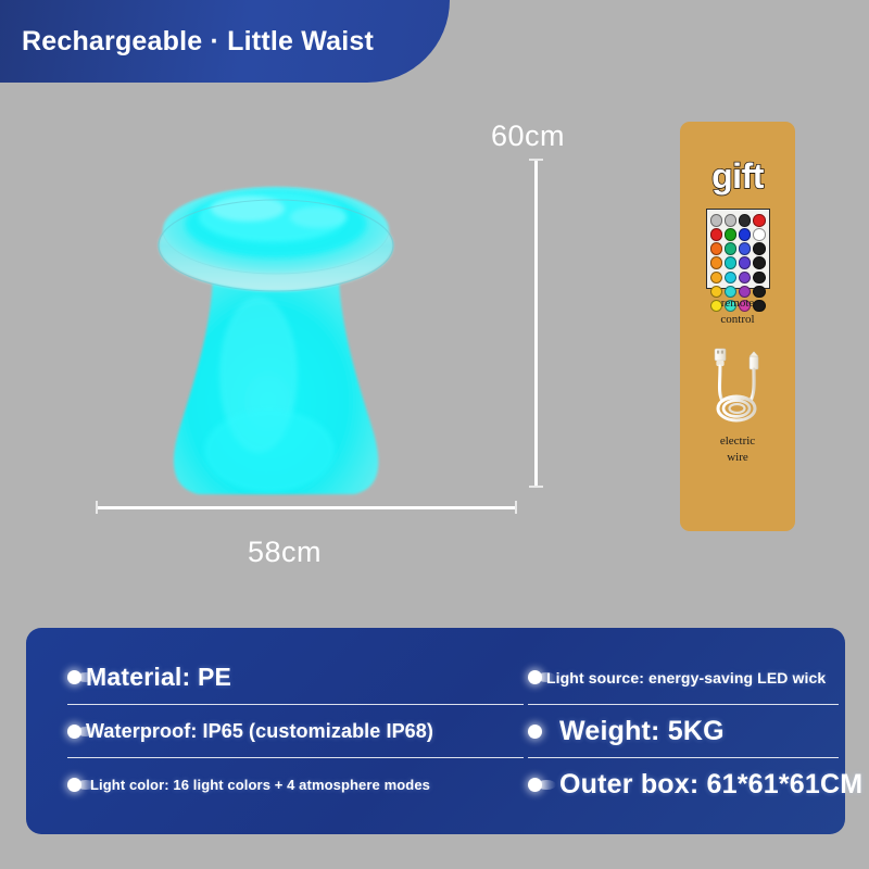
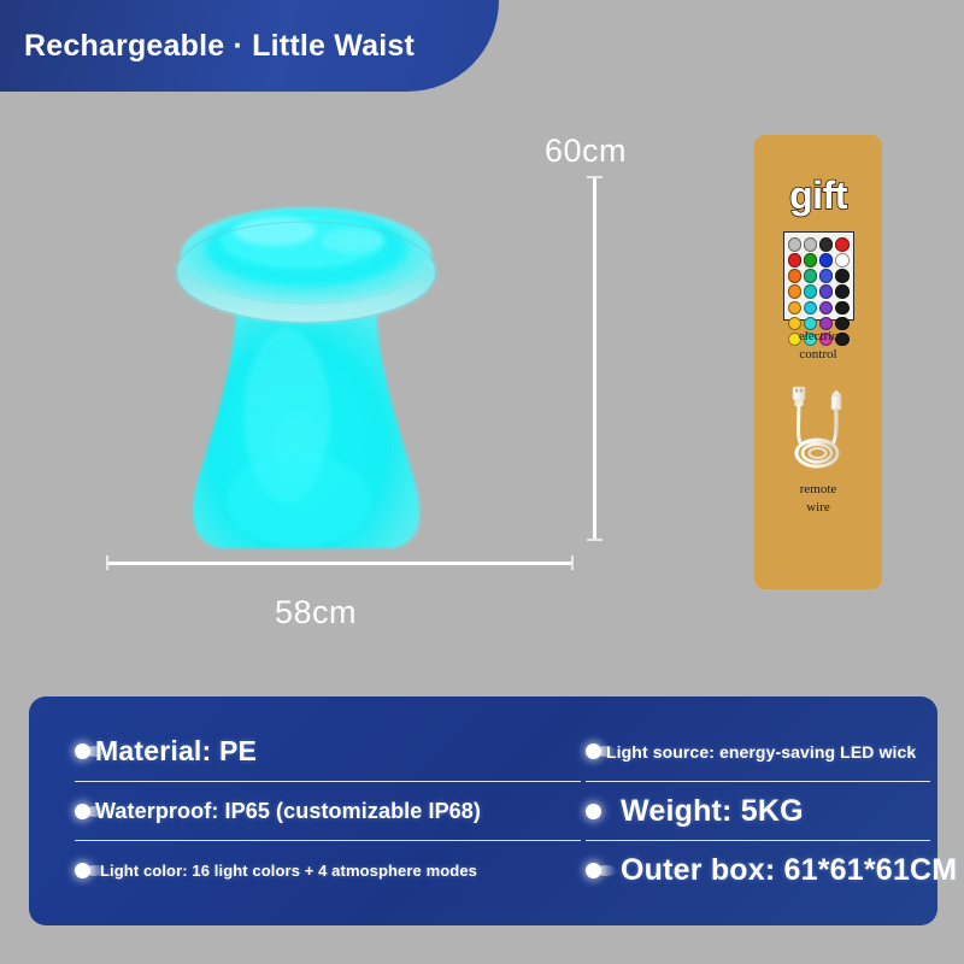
  Rechargeable · Little Waist
  60cm
  58cm
  gift
- remote
+ electric
  control
- electric
+ remote
  wire
  Material: PE
  aterproof: IP65 (customizable IP68)
  ight color: 16 light colors + 4 atmosphere modes
  ight source: energy-saving LED wick
  Weight: 5KG
  Outer box: 61*61*61CM
